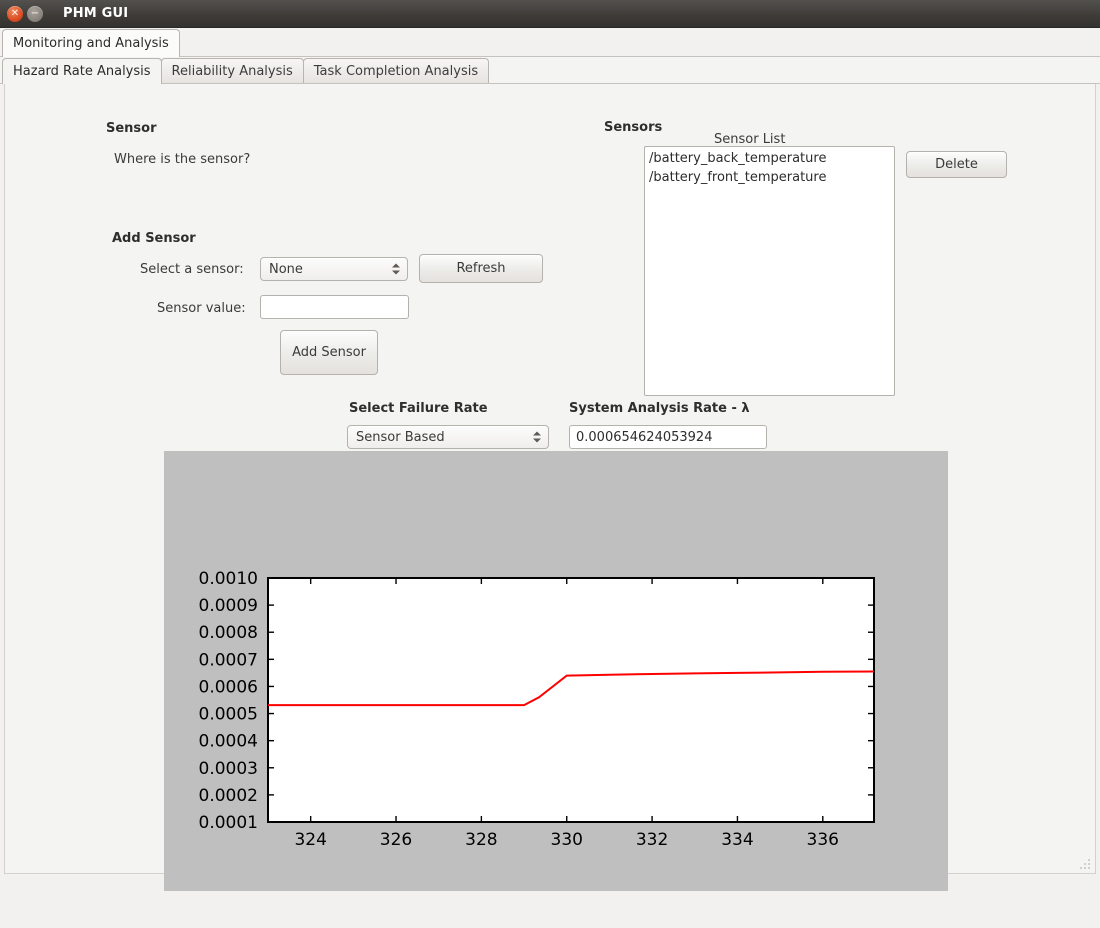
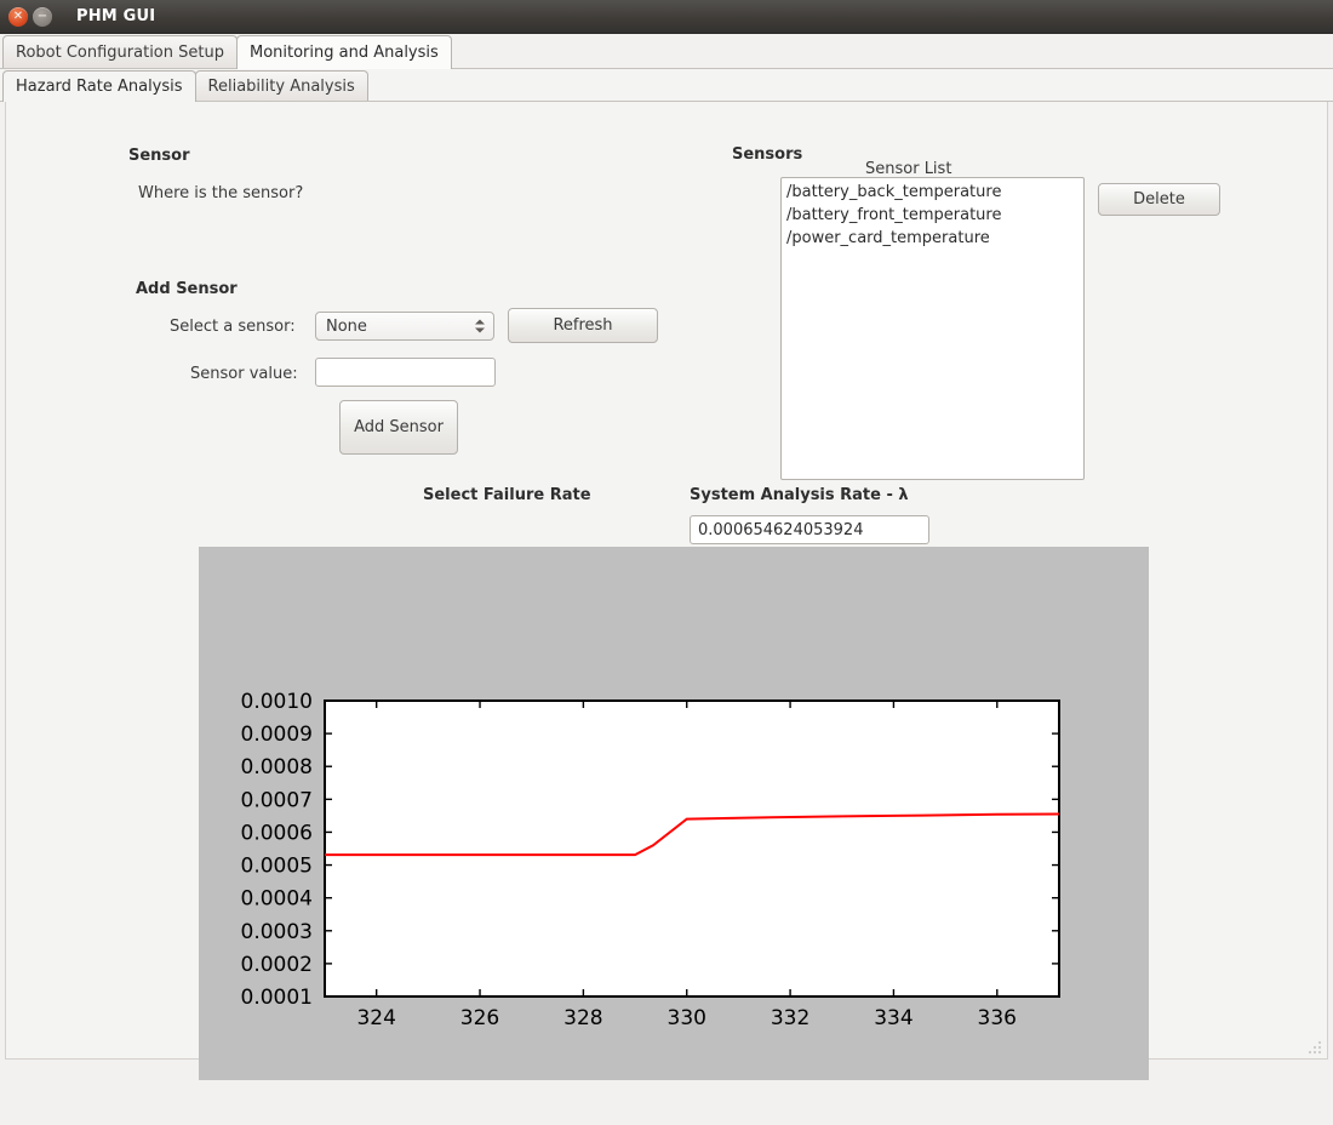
  ✕
  −
  PHM GUI
+ Robot Configuration Setup
  Monitoring and Analysis
  Hazard Rate Analysis
  Reliability Analysis
- Task Completion Analysis
  Sensor
  Where is the sensor?
  Add Sensor
  Select a sensor:
  None
  Refresh
  Sensor value:
  Add Sensor
  Sensors
  Sensor List
  /battery_back_temperature
  /battery_front_temperature
+ /power_card_temperature
  Delete
  Select Failure Rate
- Sensor Based
  System Analysis Rate - λ
  0.000654624053924
  0.0001
  0.0002
  0.0003
  0.0004
  0.0005
  0.0006
  0.0007
  0.0008
  0.0009
  0.0010
  324
  326
  328
  330
  332
  334
  336
